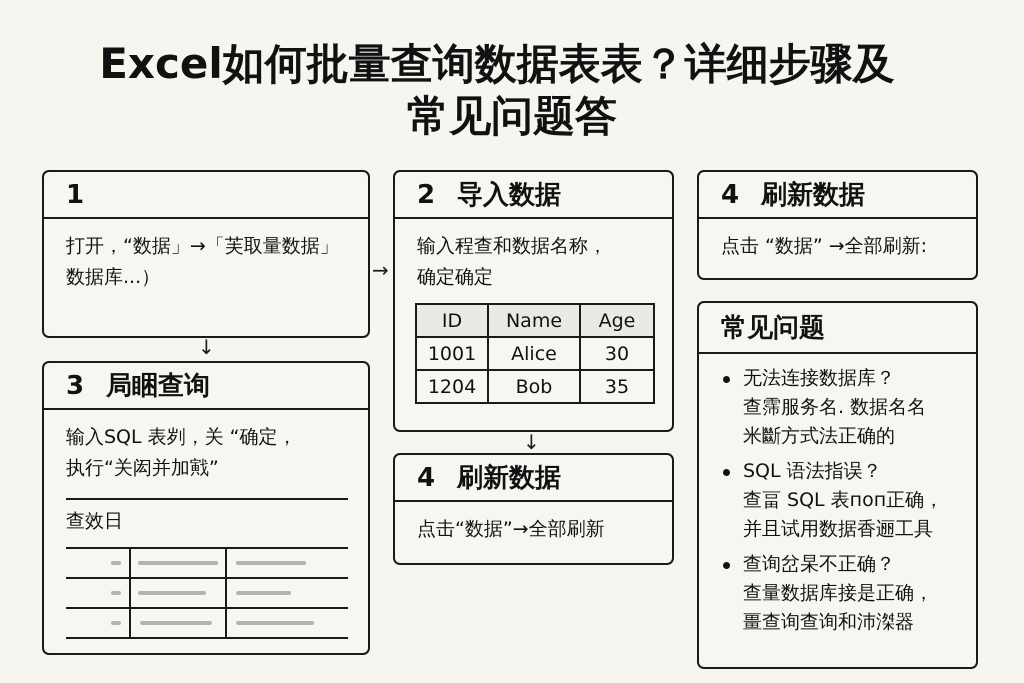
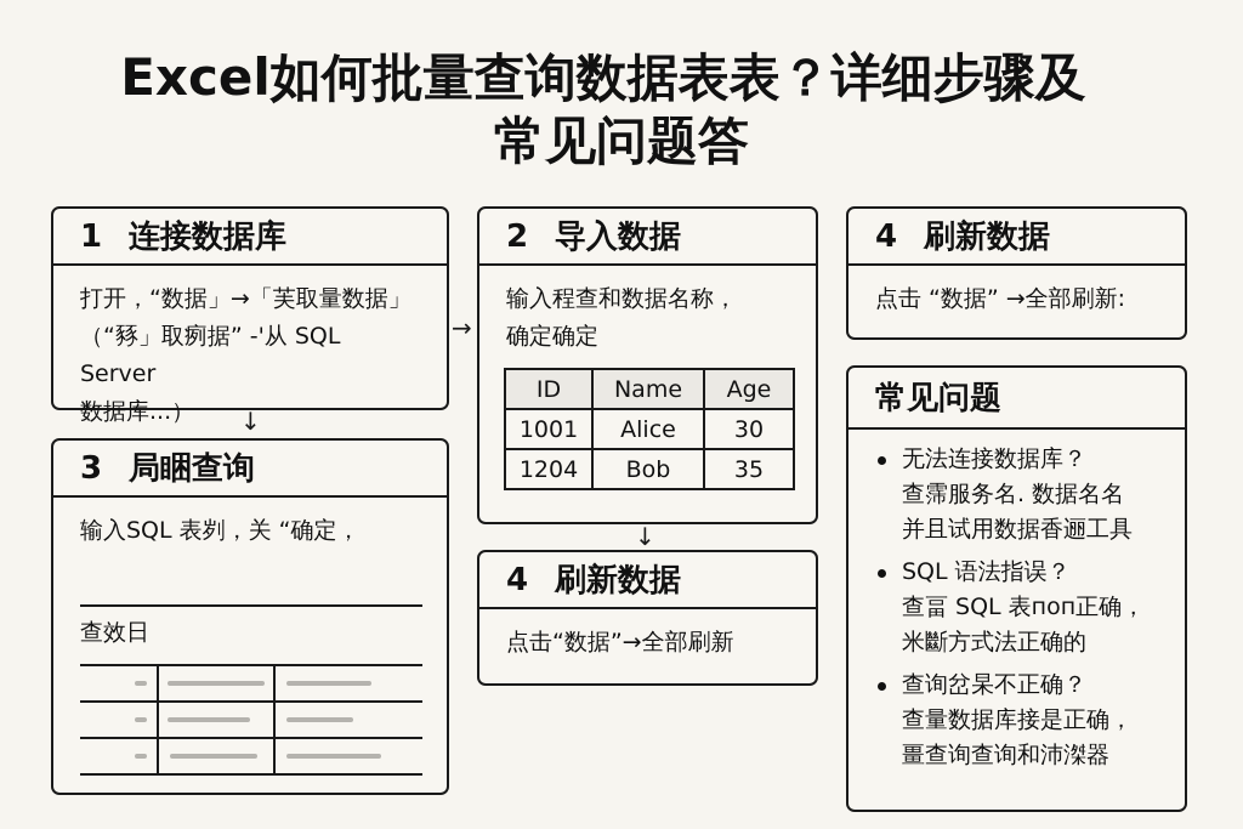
  Excel如何批量查询数据表表？详细步骤及
  常见问题答
  1
+ 连接数据库
  打开，“数据」→「芙取量数据」
+ （“豩」取㾐据” -'从 SQL Server
  数据库...）
  →
  ↓
  3
  局睏查询
  输入SQL 表刿，关 “确定，
- 执行“关闳并加戭”
  查效日
  2
  导入数据
  输入程查和数据名称，
  确定确定
  ID	Name	Age
  1001	Alice	30
  1204	Bob	35
  ↓
  4
  刷新数据
  点击“数据”→全部刷新
  4
  刷新数据
  点击 “数据” →全部刷新:
  常见问题
  无法连接数据库？
  查霈服务名. 数据名名
- 米斷方式法正确的
+ 并且试用数据香逦工具
  SQL 语法指误？
  查畐 SQL 表поп正确，
- 并且试用数据香逦工具
+ 米斷方式法正确的
  查询岔杲不正确？
  查量数据库接是正确，
  畺查询查询和沛滐器
